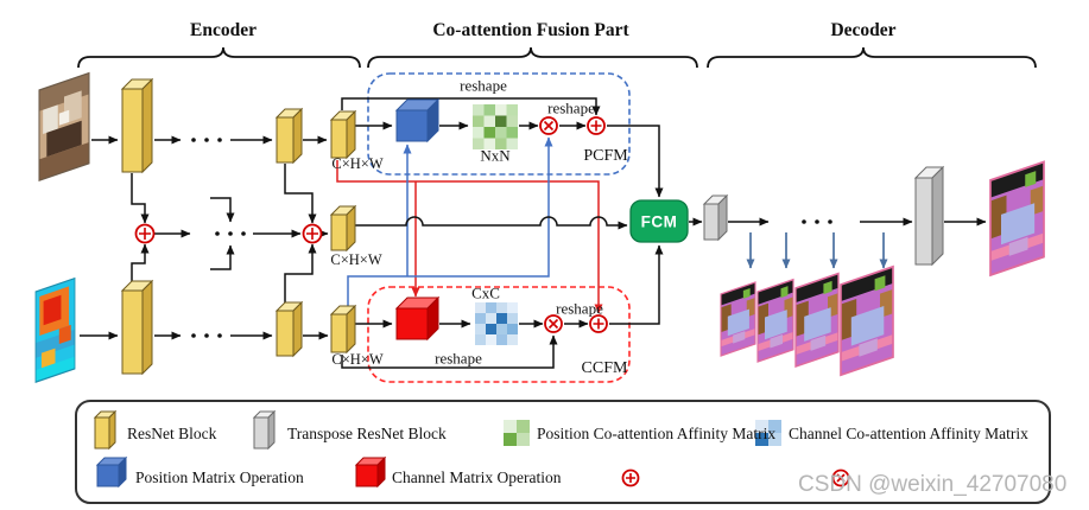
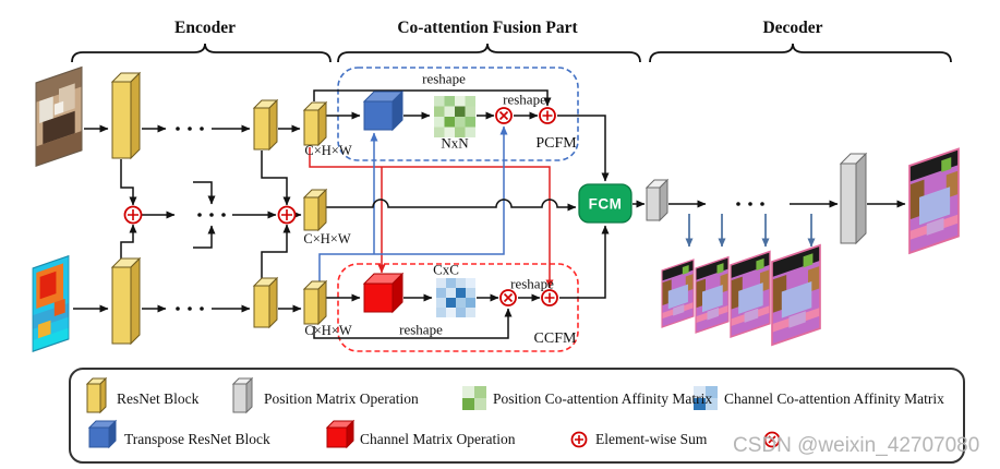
  Encoder
  Co-attention Fusion Part
  Decoder
  reshape
  reshape
  NxN
  PCFM
  C×H×W
  C×H×W
  C×H×W
  CxC
  reshape
  reshape
  CCFM
  FCM
  ResNet Block
- Transpose ResNet Block
+ Position Matrix Operation
  Position Co-attention Affinity Matrix
  Channel Co-attention Affinity Matrix
- Position Matrix Operation
+ Transpose ResNet Block
  Channel Matrix Operation
+ Element-wise Sum
  CSDN @weixin_42707080
